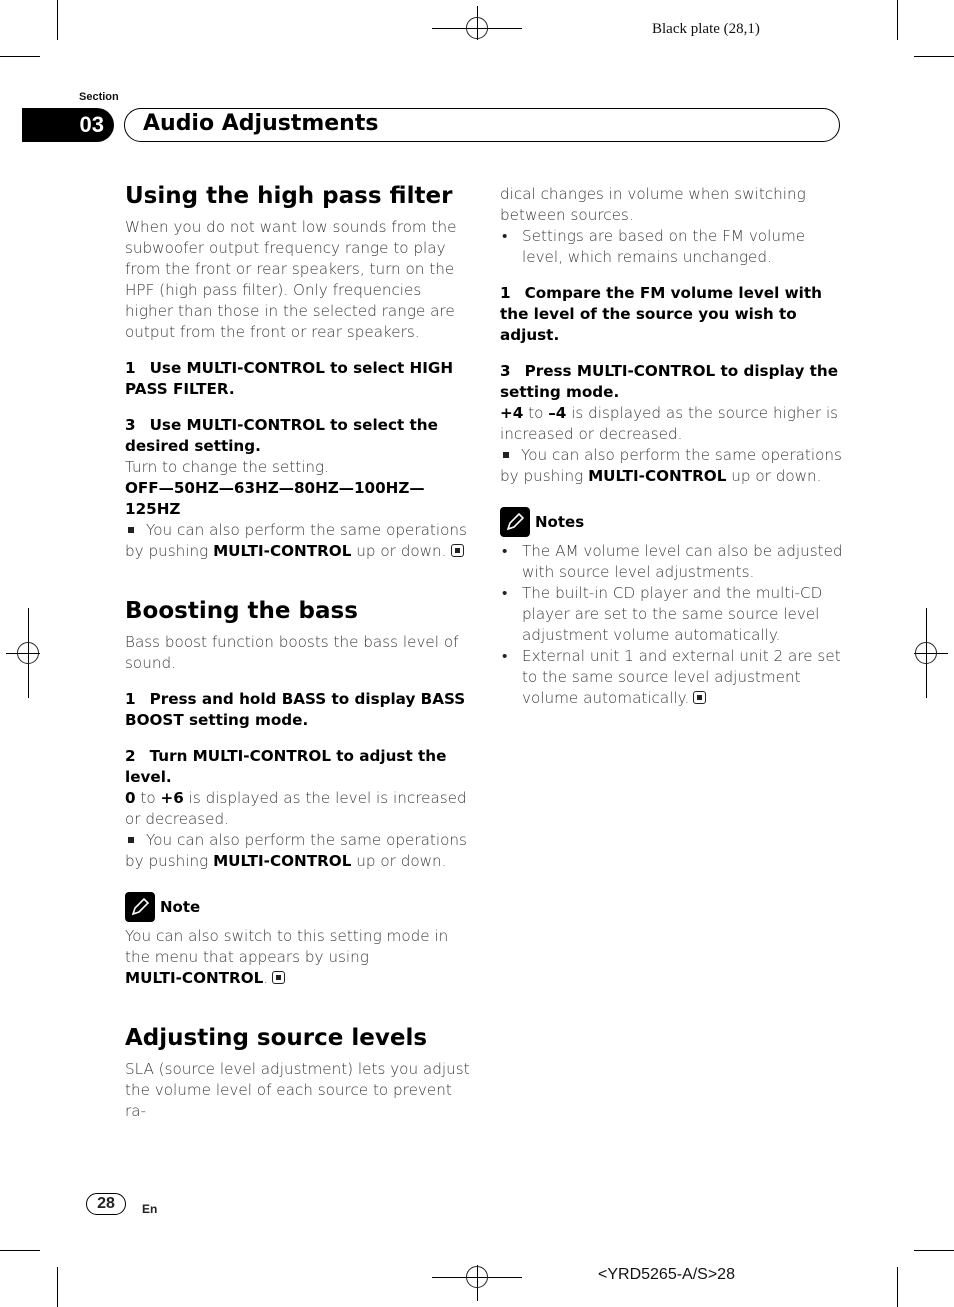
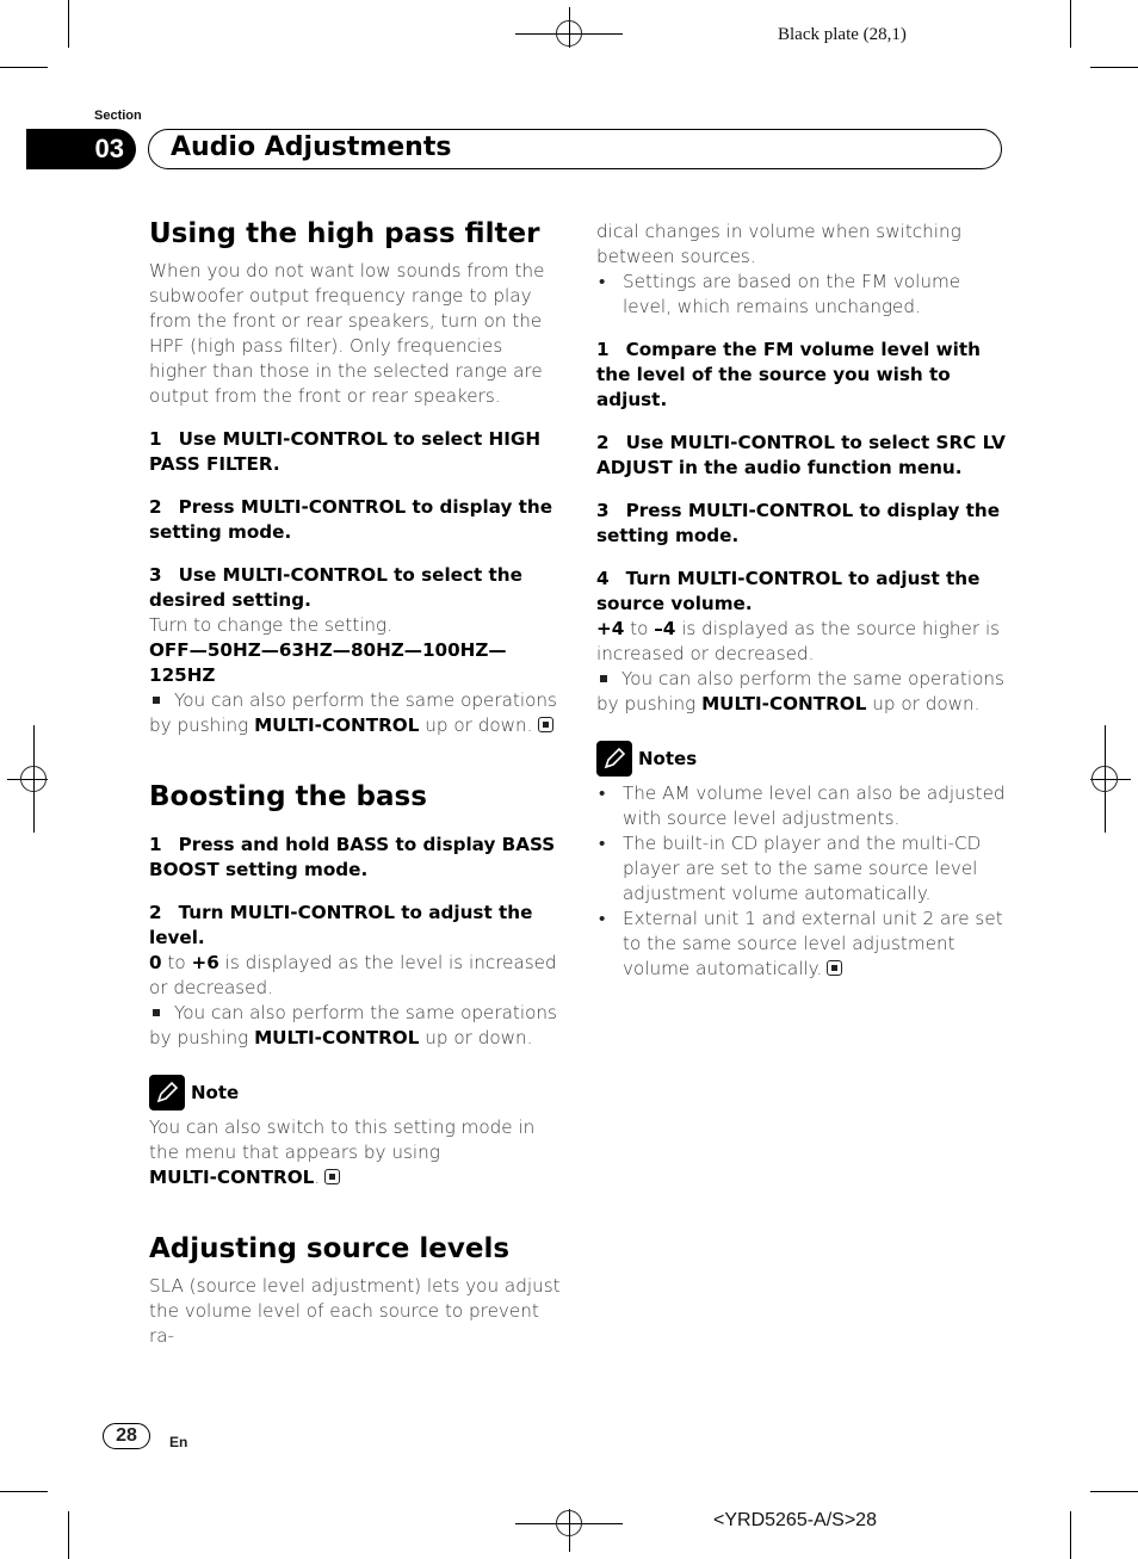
  Black plate (28,1)
  <YRD5265-A/S>28
  Section
  03
  Audio Adjustments
  Using the high pass filter
  When you do not want low sounds from the subwoofer output frequency range to play from the front or rear speakers, turn on the HPF (high pass filter). Only frequencies higher than those in the selected range are output from the front or rear speakers.
  1 Use MULTI-CONTROL to select HIGH PASS FILTER.
+ 2 Press MULTI-CONTROL to display the setting mode.
  3 Use MULTI-CONTROL to select the desired setting.
  Turn to change the setting.
  OFF—50HZ—63HZ—80HZ—100HZ—125HZ
  You can also perform the same operations by pushing MULTI-CONTROL up or down.
  Boosting the bass
- Bass boost function boosts the bass level of sound.
  1 Press and hold BASS to display BASS BOOST setting mode.
  2 Turn MULTI-CONTROL to adjust the level.
  0 to +6 is displayed as the level is increased or decreased.
  You can also perform the same operations by pushing MULTI-CONTROL up or down.
  Note
  You can also switch to this setting mode in the menu that appears by using
  MULTI-CONTROL.
  Adjusting source levels
  SLA (source level adjustment) lets you adjust the volume level of each source to prevent ra-
  dical changes in volume when switching between sources.
  Settings are based on the FM volume level, which remains unchanged.
  1 Compare the FM volume level with the level of the source you wish to adjust.
+ 2 Use MULTI-CONTROL to select SRC LV ADJUST in the audio function menu.
  3 Press MULTI-CONTROL to display the setting mode.
+ 4 Turn MULTI-CONTROL to adjust the source volume.
  +4 to –4 is displayed as the source higher is increased or decreased.
  You can also perform the same operations by pushing MULTI-CONTROL up or down.
  Notes
  The AM volume level can also be adjusted with source level adjustments.
  The built-in CD player and the multi-CD player are set to the same source level adjustment volume automatically.
  External unit 1 and external unit 2 are set to the same source level adjustment volume automatically.
  28
  En
